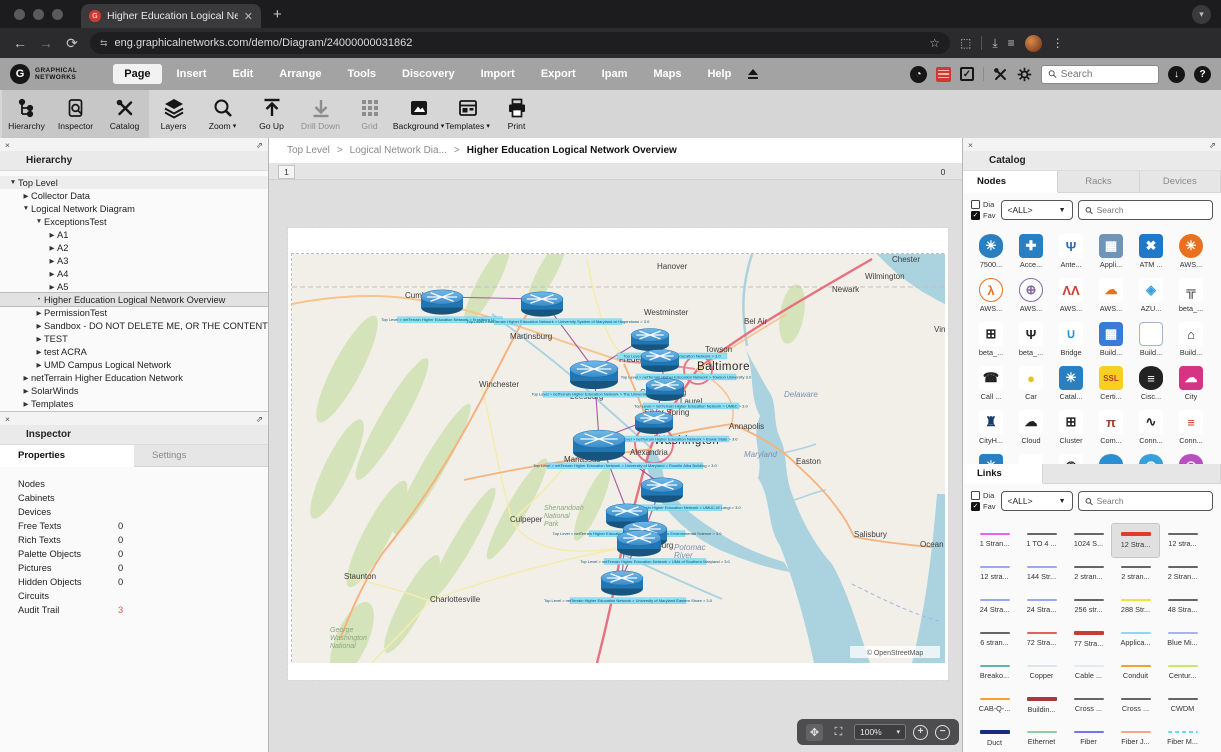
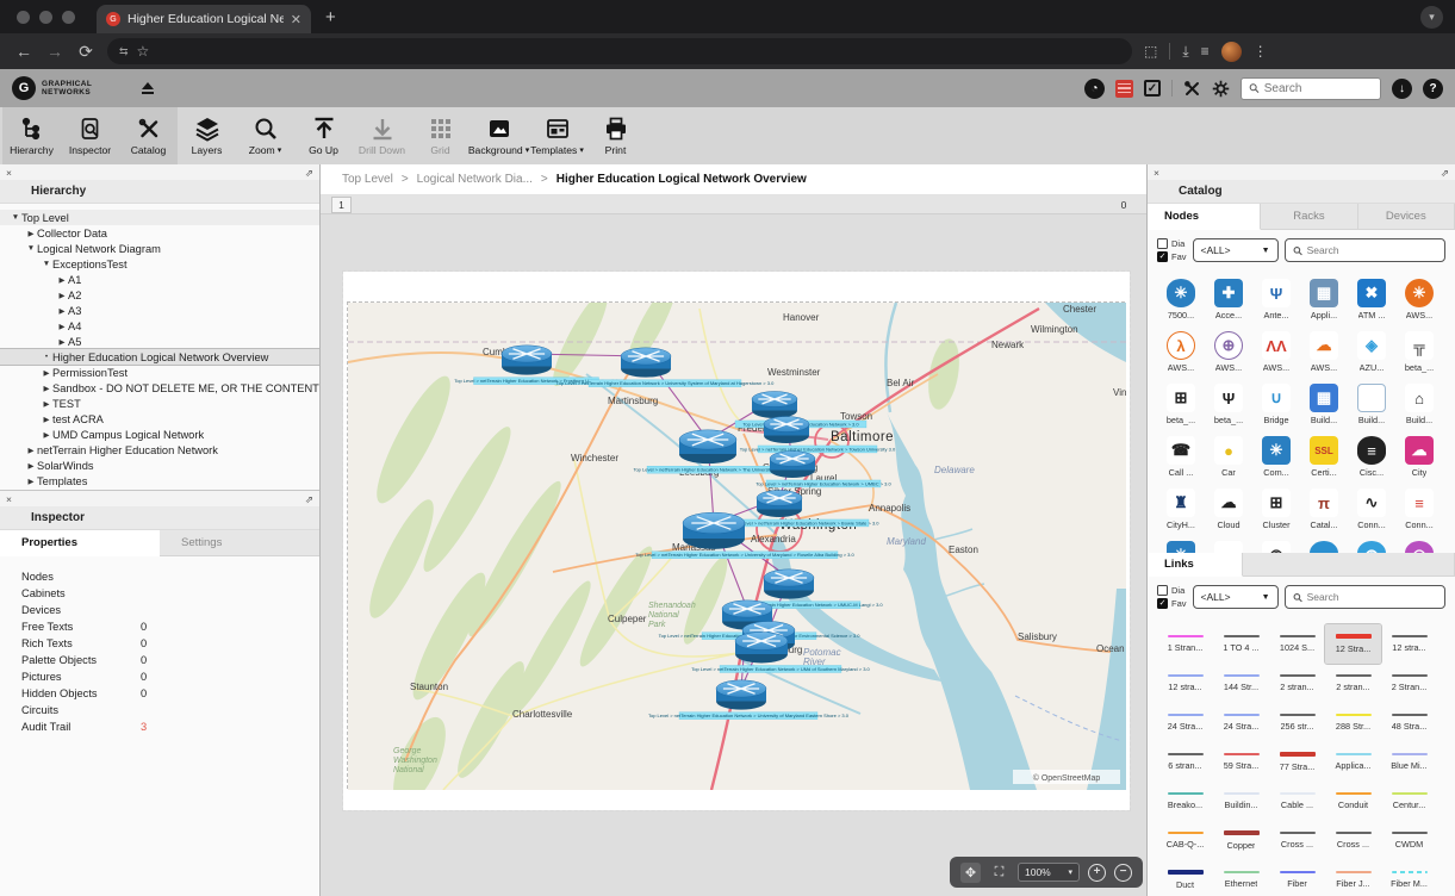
  Higher Education Logical Ne
  ✕
  +
  ▾
  ←
  →
  ⟳
  ⇆
- eng.graphicalnetworks.com/demo/Diagram/24000000031862
  ☆
  ⬚
  ⤓
  ≡
  ⋮
  G
- Page
- Insert
- Edit
- Arrange
- Tools
- Discovery
- Import
- Export
- Ipam
- Maps
- Help
  ◔
  ✓
  Search
  ↓
  ?
  Hierarchy
  Inspector
  Catalog
  Layers
  Zoom
  Go Up
  Drill Down
  Grid
  Background
  Templates
  Print
  ×
  ⇗
  Hierarchy
  Top Level
  Collector Data
  Logical Network Diagram
  ExceptionsTest
  A1
  A2
  A3
  A4
  A5
  Higher Education Logical Network Overview
  PermissionTest
  Sandbox - DO NOT DELETE ME, OR THE CONTENT
  TEST
  test ACRA
  UMD Campus Logical Network
  netTerrain Higher Education Network
  SolarWinds
  Templates
  ×
  ⇗
  Inspector
  Properties
  Settings
  Nodes
  Cabinets
  Devices
  Free Texts
  0
  Rich Texts
  0
  Palette Objects
  0
  Pictures
  0
  Hidden Objects
  0
  Circuits
  Audit Trail
  3
  Top Level
  >
  Logical Network Dia...
  >
  Higher Education Logical Network Overview
  1
  0
  Hanover
  Chester
  Wilmington
  Newark
  Westminster
  Bel Air
  Martinsburg
  Towson
  Baltimore
  Winchester
  Delaware
  Laurel
  Annapolis
  Maryland
  Alexandria
  Easton
  Culpeper
  Potomac River
  Salisbury
  Staunton
  Charlottesville
  ✥
  ⛶
  100%
  +
  −
  ×
  ⇗
  Catalog
  Nodes
  Racks
  Devices
  Dia
  Fav
  <ALL>
  Search
  ✳
  7500...
  ✚
  Acce...
  Ψ
  Ante...
  ▦
  Appli...
  ✖
  ATM ...
  ✳
  AWS...
  λ
  AWS...
  ⊕
  AWS...
  ΛΛ
  AWS...
  ☁
  AWS...
  ◈
  AZU...
  ╦
  beta_...
  ⊞
  beta_...
  Ψ
  beta_...
  ∪
  Bridge
  ▦
  Build...
  Build...
  ⌂
  Build...
  ☎
  Call ...
  ●
  Car
  ✳
- Catal...
+ Com...
  SSL
  Certi...
  ≡
  Cisc...
  ☁
  City
  ♜
  CityH...
  ☁
  Cloud
  ⊞
  Cluster
  π
- Com...
+ Catal...
  ∿
  Conn...
  ≡
  Conn...
  Links
  Dia
  Fav
  <ALL>
  Search
  1 Stran...
  1 TO 4 ...
  1024 S...
  12 Stra...
  12 stra...
  12 stra...
  144 Str...
  2 stran...
  2 stran...
  2 Stran...
  24 Stra...
  24 Stra...
  256 str...
  288 Str...
  48 Stra...
  6 stran...
- 72 Stra...
+ 59 Stra...
  77 Stra...
  Applica...
  Blue Mi...
  Breako...
- Copper
+ Buildin...
  Cable ...
  Conduit
  Centur...
  CAB-Q-...
- Buildin...
+ Copper
  Cross ...
  Cross ...
  CWDM
  Duct
  Ethernet
  Fiber
  Fiber J...
  Fiber M...
